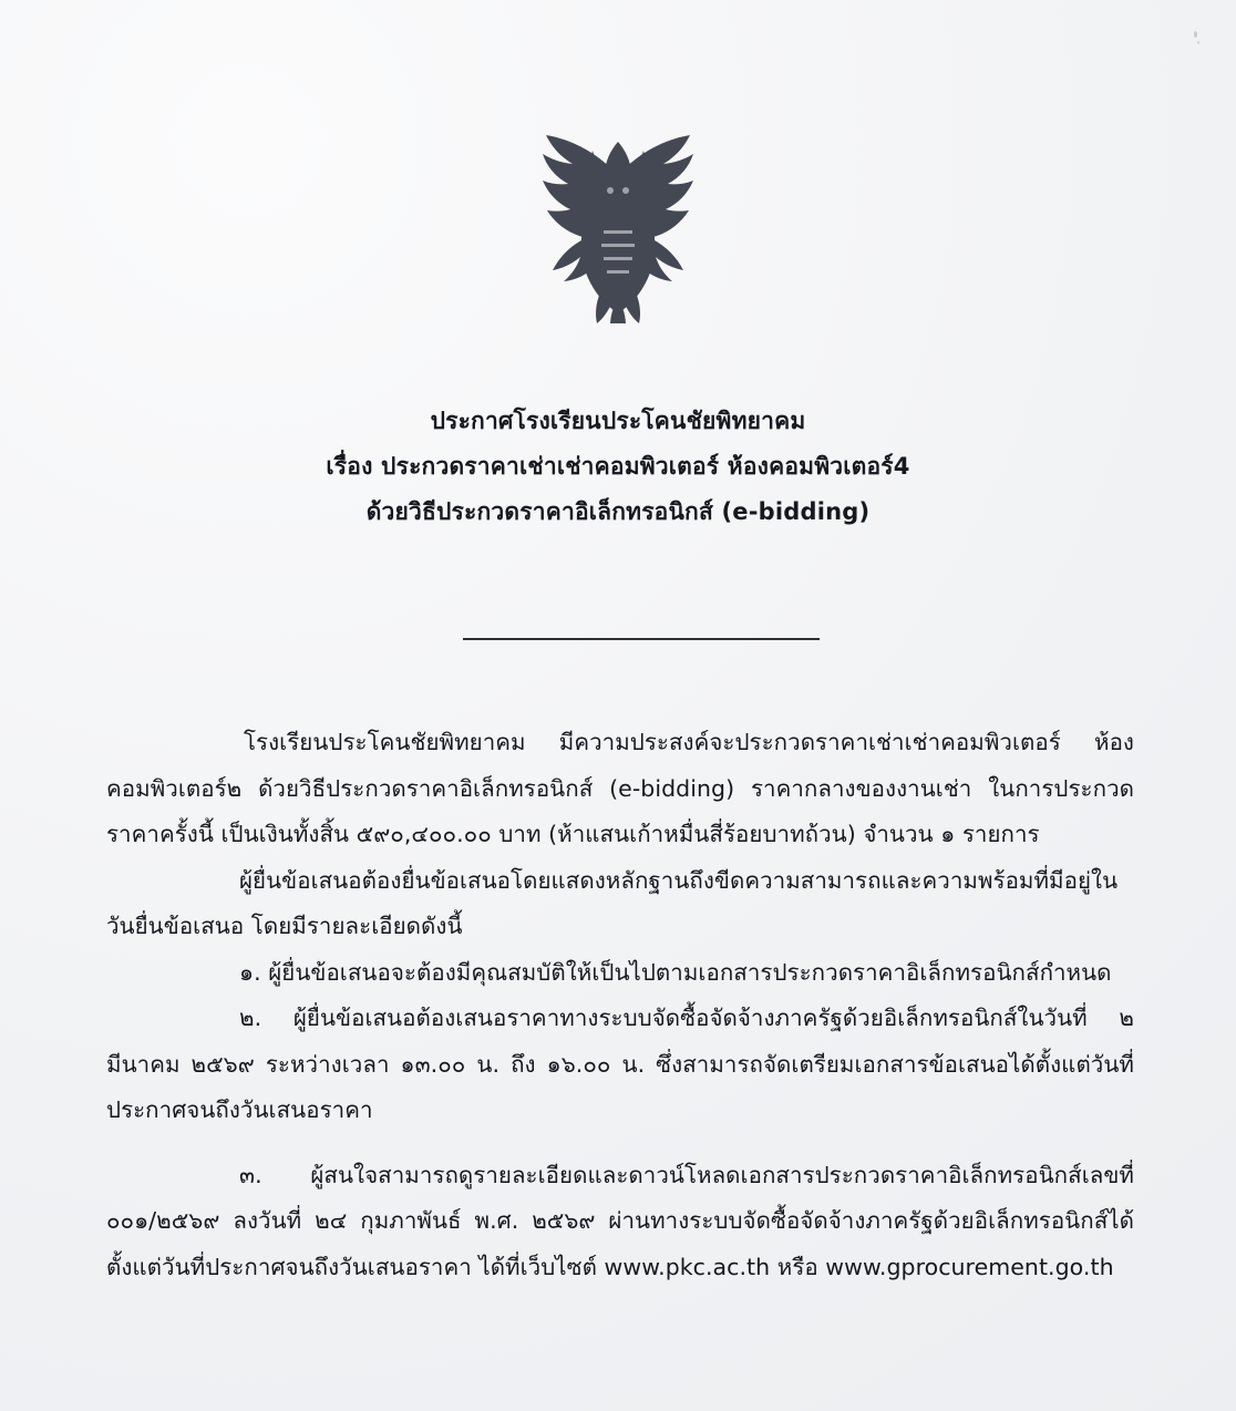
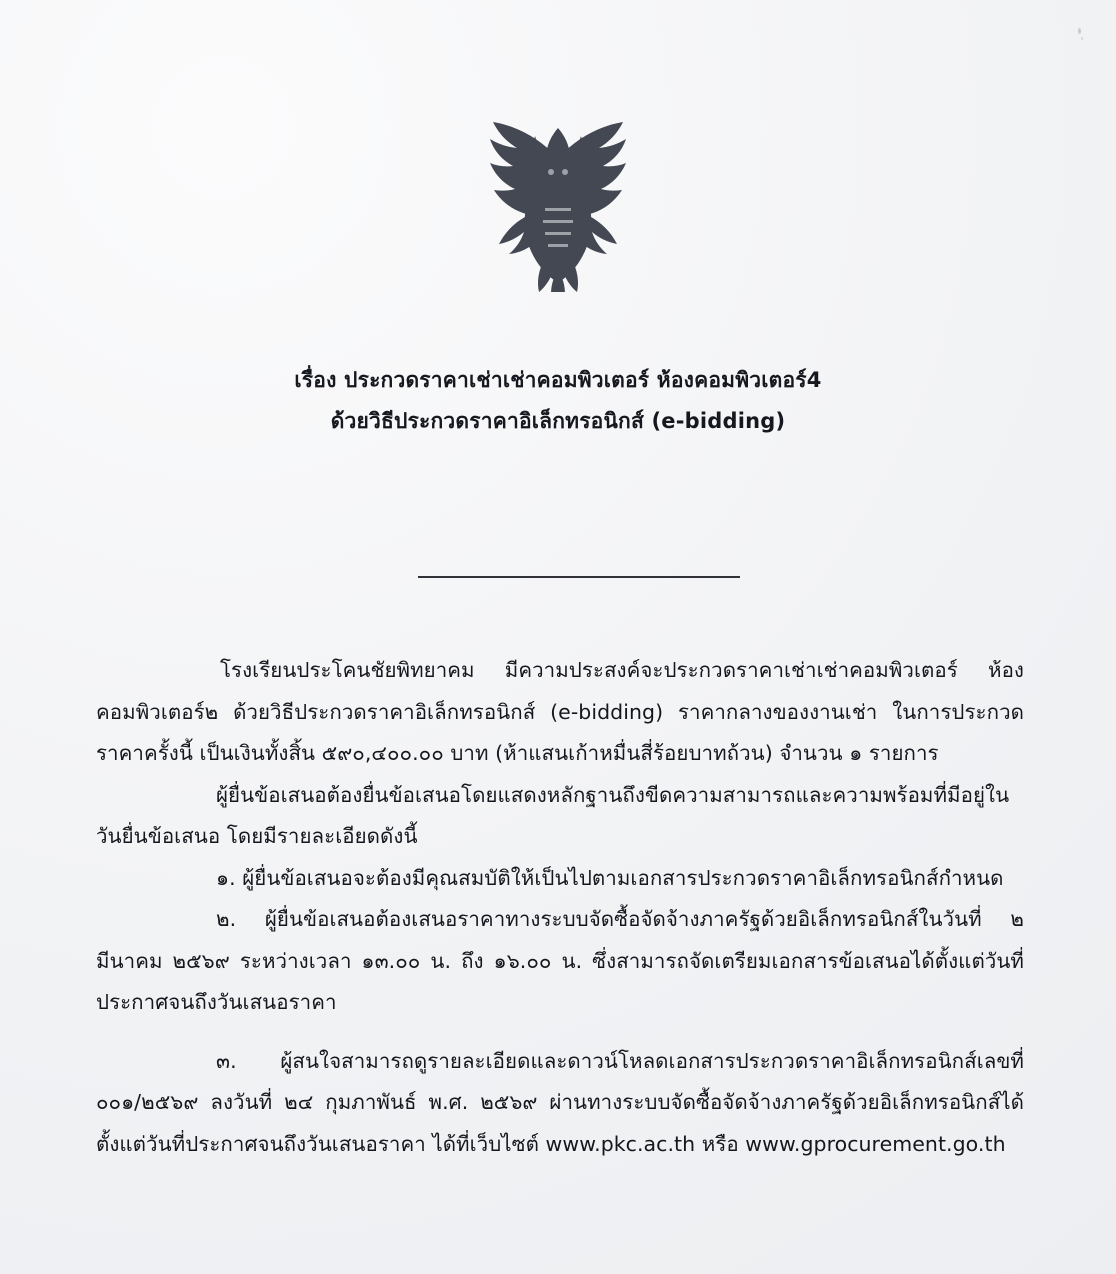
- ประกาศโรงเรียนประโคนชัยพิทยาคม
  เรื่อง ประกวดราคาเช่าเช่าคอมพิวเตอร์ ห้องคอมพิวเตอร์4
  ด้วยวิธีประกวดราคาอิเล็กทรอนิกส์ (e-bidding)
  โรงเรียนประโคนชัยพิทยาคม มีความประสงค์จะประกวดราคาเช่าเช่าคอมพิวเตอร์ ห้องคอมพิวเตอร์๒ ด้วยวิธีประกวดราคาอิเล็กทรอนิกส์ (e-bidding) ราคากลางของงานเช่า ในการประกวดราคาครั้งนี้ เป็นเงินทั้งสิ้น ๕๙๐,๔๐๐.๐๐ บาท (ห้าแสนเก้าหมื่นสี่ร้อยบาทถ้วน) จำนวน ๑ รายการ
  ผู้ยื่นข้อเสนอต้องยื่นข้อเสนอโดยแสดงหลักฐานถึงขีดความสามารถและความพร้อมที่มีอยู่ในวันยื่นข้อเสนอ โดยมีรายละเอียดดังนี้
  ๑. ผู้ยื่นข้อเสนอจะต้องมีคุณสมบัติให้เป็นไปตามเอกสารประกวดราคาอิเล็กทรอนิกส์กำหนด
  ๒. ผู้ยื่นข้อเสนอต้องเสนอราคาทางระบบจัดซื้อจัดจ้างภาครัฐด้วยอิเล็กทรอนิกส์ในวันที่ ๒ มีนาคม ๒๕๖๙ ระหว่างเวลา ๑๓.๐๐ น. ถึง ๑๖.๐๐ น. ซึ่งสามารถจัดเตรียมเอกสารข้อเสนอได้ตั้งแต่วันที่ประกาศจนถึงวันเสนอราคา
  ๓. ผู้สนใจสามารถดูรายละเอียดและดาวน์โหลดเอกสารประกวดราคาอิเล็กทรอนิกส์เลขที่ ๐๐๑/๒๕๖๙ ลงวันที่ ๒๔ กุมภาพันธ์ พ.ศ. ๒๕๖๙ ผ่านทางระบบจัดซื้อจัดจ้างภาครัฐด้วยอิเล็กทรอนิกส์ได้ตั้งแต่วันที่ประกาศจนถึงวันเสนอราคา ได้ที่เว็บไซต์ www.pkc.ac.th หรือ www.gprocurement.go.th
